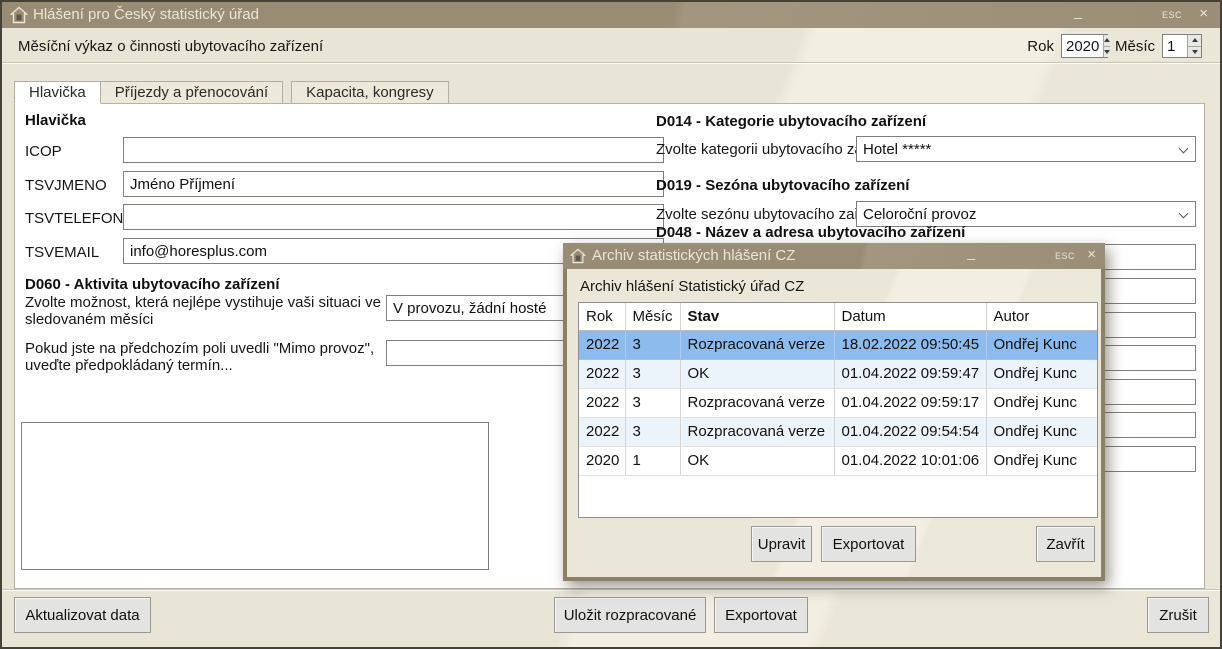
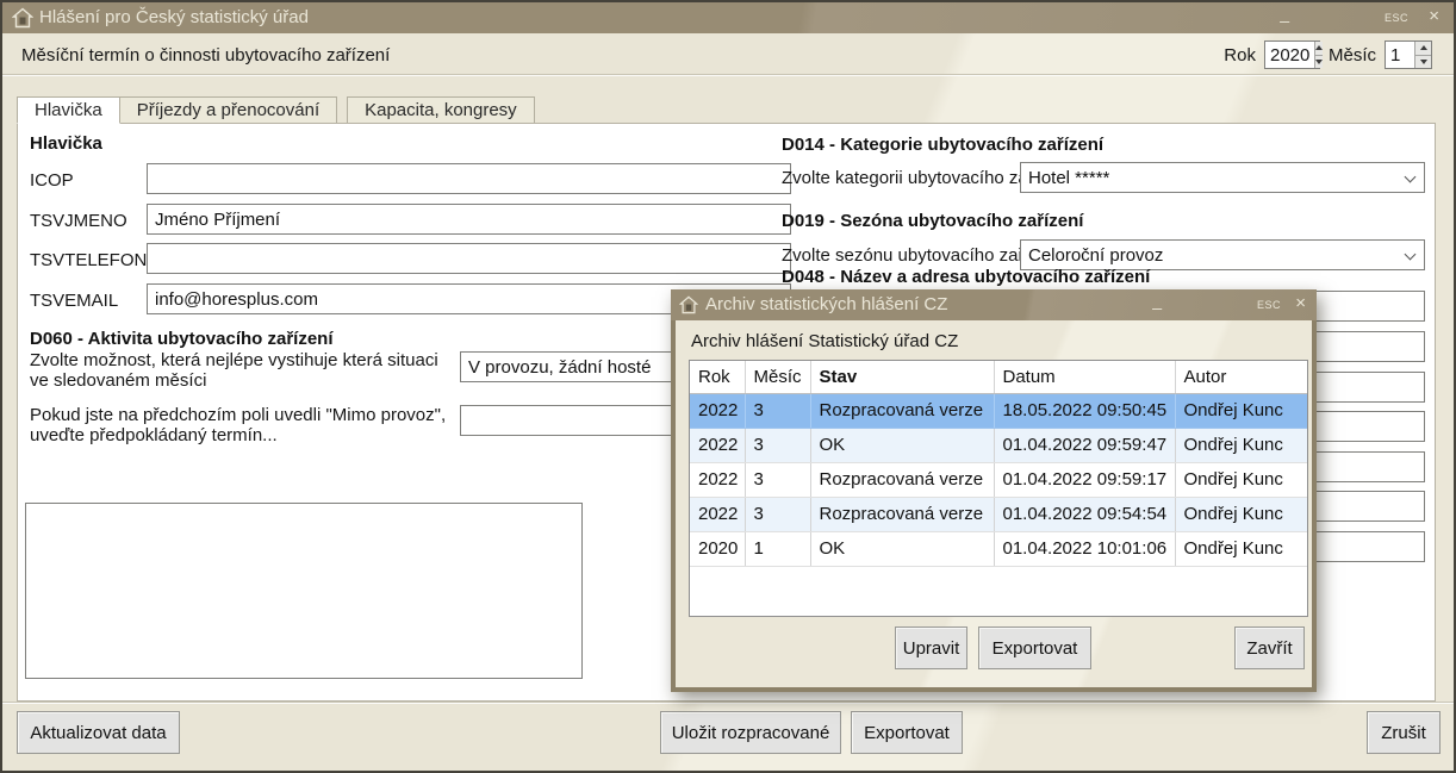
  Hlášení pro Český statistický úřad
  _
  ESC
  ×
- Měsíční výkaz o činnosti ubytovacího zařízení
+ Měsíční termín o činnosti ubytovacího zařízení
  Rok
  2020
  Měsíc
  1
  Hlavička
  Příjezdy a přenocování
  Kapacita, kongresy
  Hlavička
  ICOP
  TSVJMENO
  Jméno Příjmení
  TSVTELEFON
  TSVEMAIL
  info@horesplus.com
  D060 - Aktivita ubytovacího zařízení
- Zvolte možnost, která nejlépe vystihuje vaši situaci ve sledovaném měsíci
+ Zvolte možnost, která nejlépe vystihuje která situaci ve sledovaném měsíci
  V provozu, žádní hosté
  Pokud jste na předchozím poli uvedli "Mimo provoz", uveďte předpokládaný termín...
  D014 - Kategorie ubytovacího zařízení
  Zvolte kategorii ubytovacího z
  Hotel *****
  D019 - Sezóna ubytovacího zařízení
  Zvolte sezónu ubytovacího za
  Celoroční provoz
  D048 - Název a adresa ubytovacího zařízení
  Aktualizovat data
  Uložit rozpracované
  Exportovat
  Zrušit
  Archiv statistických hlášení CZ
  _
  ESC
  ×
  Archiv hlášení Statistický úřad CZ
  Rok	Měsíc	Stav	Datum	Autor
- 2022	3	Rozpracovaná verze	18.02.2022 09:50:45	Ondřej Kunc
+ 2022	3	Rozpracovaná verze	18.05.2022 09:50:45	Ondřej Kunc
  2022	3	OK	01.04.2022 09:59:47	Ondřej Kunc
  2022	3	Rozpracovaná verze	01.04.2022 09:59:17	Ondřej Kunc
  2022	3	Rozpracovaná verze	01.04.2022 09:54:54	Ondřej Kunc
  2020	1	OK	01.04.2022 10:01:06	Ondřej Kunc
  Upravit
  Exportovat
  Zavřít
